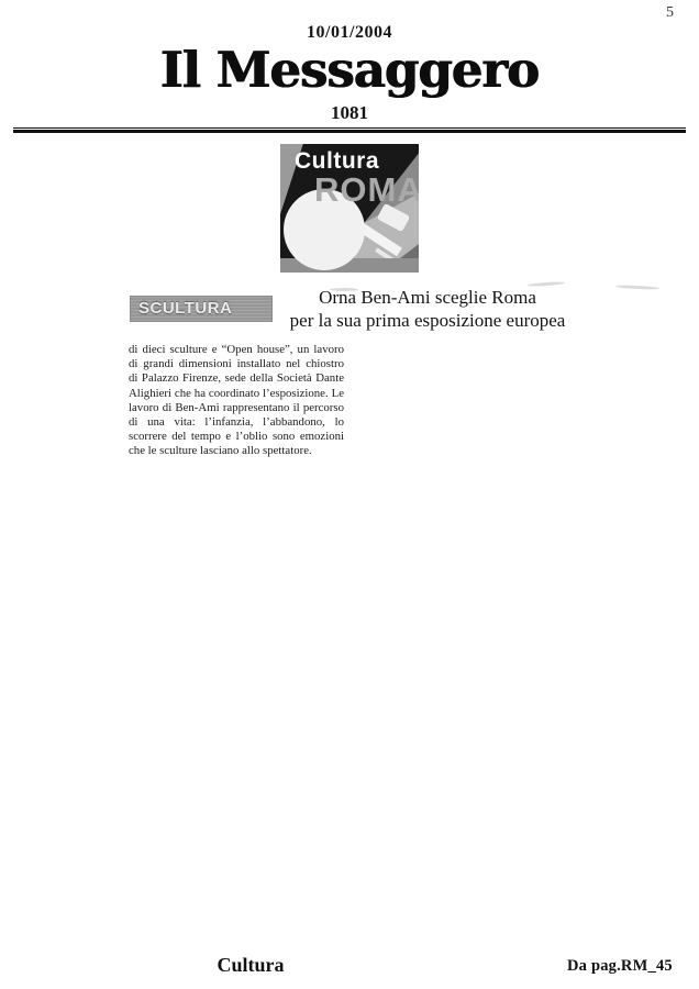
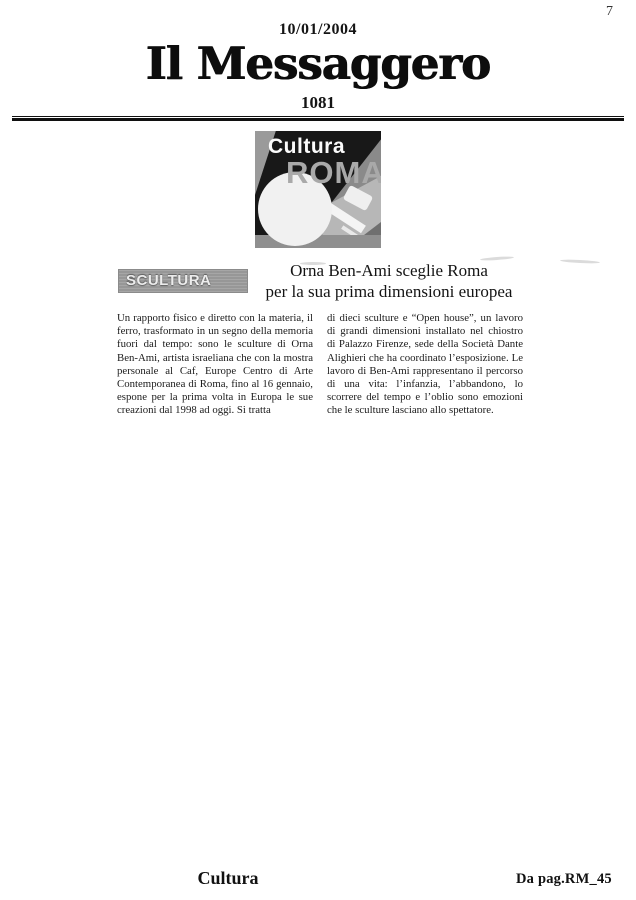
- 5
+ 7
  10/01/2004
  Il Messaggero
  1081
  Cultura
  ROMA
  SCULTURA
  Orna Ben-Ami sceglie Roma
- per la sua prima esposizione europea
+ per la sua prima dimensioni europea
+ Un rapporto fisico e diretto con la materia, il ferro, trasformato in un segno della memoria fuori dal tempo: sono le sculture di Orna Ben-Ami, artista israeliana che con la mostra personale al Caf, Europe Centro di Arte Contemporanea di Roma, fino al 16 gennaio, espone per la prima volta in Europa le sue creazioni dal 1998 ad oggi. Si tratta
  di dieci sculture e “Open house”, un lavoro di grandi dimensioni installato nel chiostro di Palazzo Firenze, sede della Società Dante Alighieri che ha coordinato l’esposizione. Le lavoro di Ben-Ami rappresentano il percorso di una vita: l’infanzia, l’abbandono, lo scorrere del tempo e l’oblio sono emozioni che le sculture lasciano allo spettatore.
  Cultura
  Da pag.RM_45
